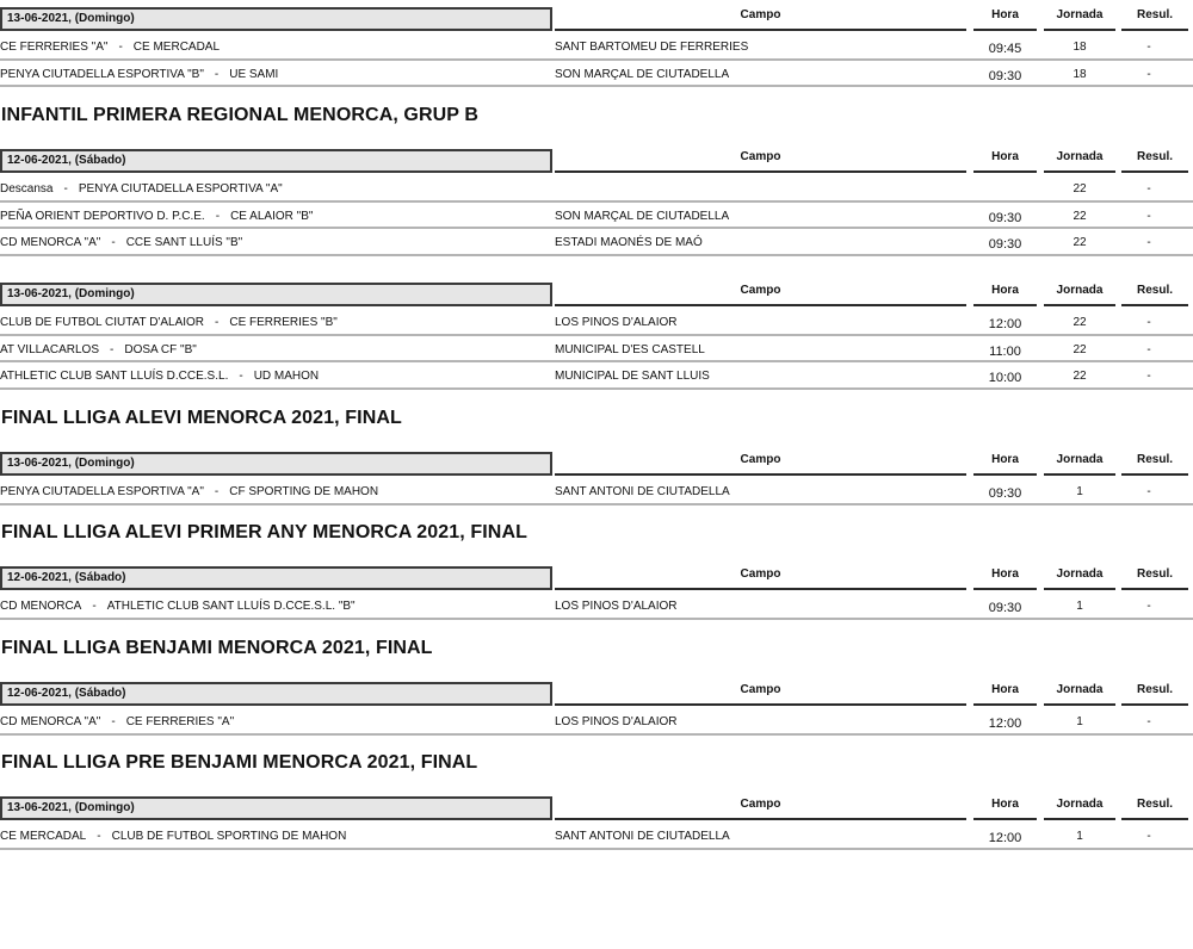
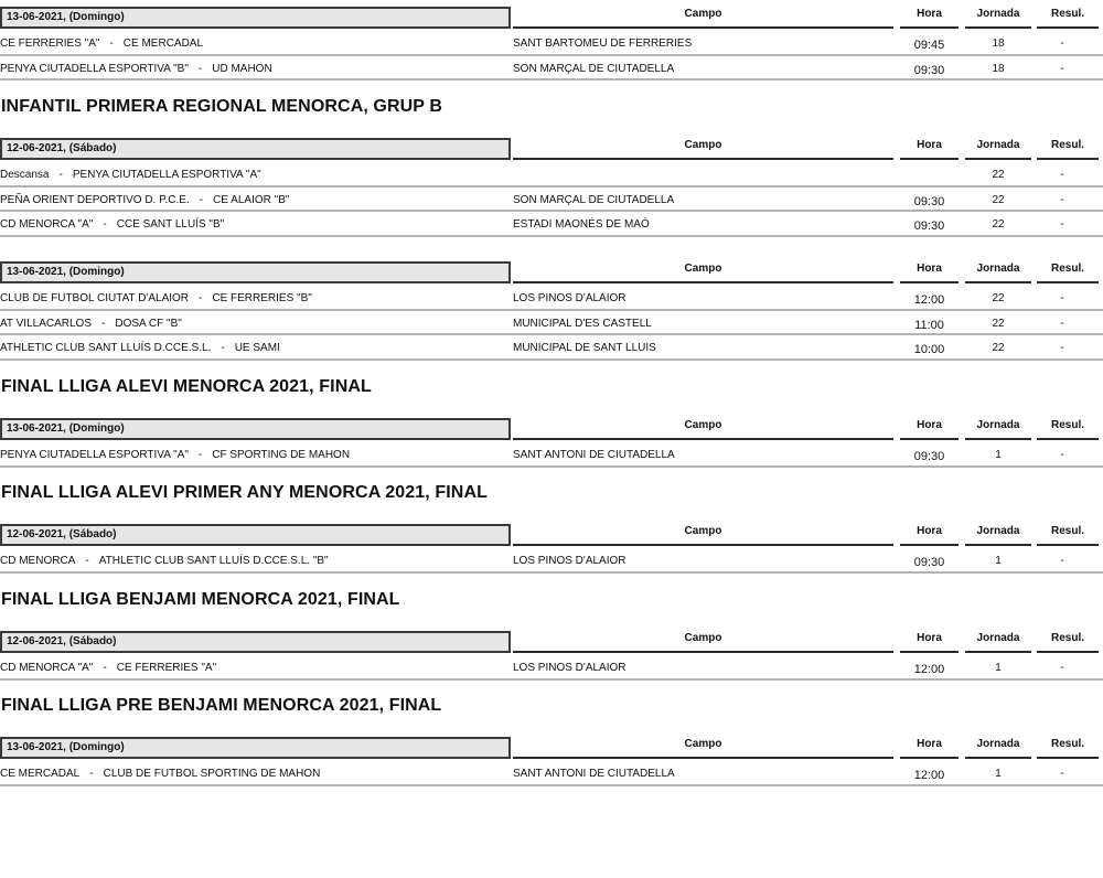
  13-06-2021, (Domingo)
  Campo
  Hora
  Jornada
  Resul.
  CE FERRERIES "A" - CE MERCADAL
  SANT BARTOMEU DE FERRERIES
  09:45
  18
  -
- PENYA CIUTADELLA ESPORTIVA "B" - UE SAMI
+ PENYA CIUTADELLA ESPORTIVA "B" - UD MAHON
  SON MARÇAL DE CIUTADELLA
  09:30
  18
  -
  INFANTIL PRIMERA REGIONAL MENORCA, GRUP B
  12-06-2021, (Sábado)
  Campo
  Hora
  Jornada
  Resul.
  Descansa - PENYA CIUTADELLA ESPORTIVA "A"
  22
  -
  PEÑA ORIENT DEPORTIVO D. P.C.E. - CE ALAIOR "B"
  SON MARÇAL DE CIUTADELLA
  09:30
  22
  -
  CD MENORCA "A" - CCE SANT LLUÍS "B"
  ESTADI MAONÉS DE MAÓ
  09:30
  22
  -
  13-06-2021, (Domingo)
  Campo
  Hora
  Jornada
  Resul.
  CLUB DE FUTBOL CIUTAT D'ALAIOR - CE FERRERIES "B"
  LOS PINOS D'ALAIOR
  12:00
  22
  -
  AT VILLACARLOS - DOSA CF "B"
  MUNICIPAL D'ES CASTELL
  11:00
  22
  -
- ATHLETIC CLUB SANT LLUÍS D.CCE.S.L. - UD MAHON
+ ATHLETIC CLUB SANT LLUÍS D.CCE.S.L. - UE SAMI
  MUNICIPAL DE SANT LLUIS
  10:00
  22
  -
  FINAL LLIGA ALEVI MENORCA 2021, FINAL
  13-06-2021, (Domingo)
  Campo
  Hora
  Jornada
  Resul.
  PENYA CIUTADELLA ESPORTIVA "A" - CF SPORTING DE MAHON
  SANT ANTONI DE CIUTADELLA
  09:30
  1
  -
  FINAL LLIGA ALEVI PRIMER ANY MENORCA 2021, FINAL
  12-06-2021, (Sábado)
  Campo
  Hora
  Jornada
  Resul.
  CD MENORCA - ATHLETIC CLUB SANT LLUÍS D.CCE.S.L. "B"
  LOS PINOS D'ALAIOR
  09:30
  1
  -
  FINAL LLIGA BENJAMI MENORCA 2021, FINAL
  12-06-2021, (Sábado)
  Campo
  Hora
  Jornada
  Resul.
  CD MENORCA "A" - CE FERRERIES "A"
  LOS PINOS D'ALAIOR
  12:00
  1
  -
  FINAL LLIGA PRE BENJAMI MENORCA 2021, FINAL
  13-06-2021, (Domingo)
  Campo
  Hora
  Jornada
  Resul.
  CE MERCADAL - CLUB DE FUTBOL SPORTING DE MAHON
  SANT ANTONI DE CIUTADELLA
  12:00
  1
  -
